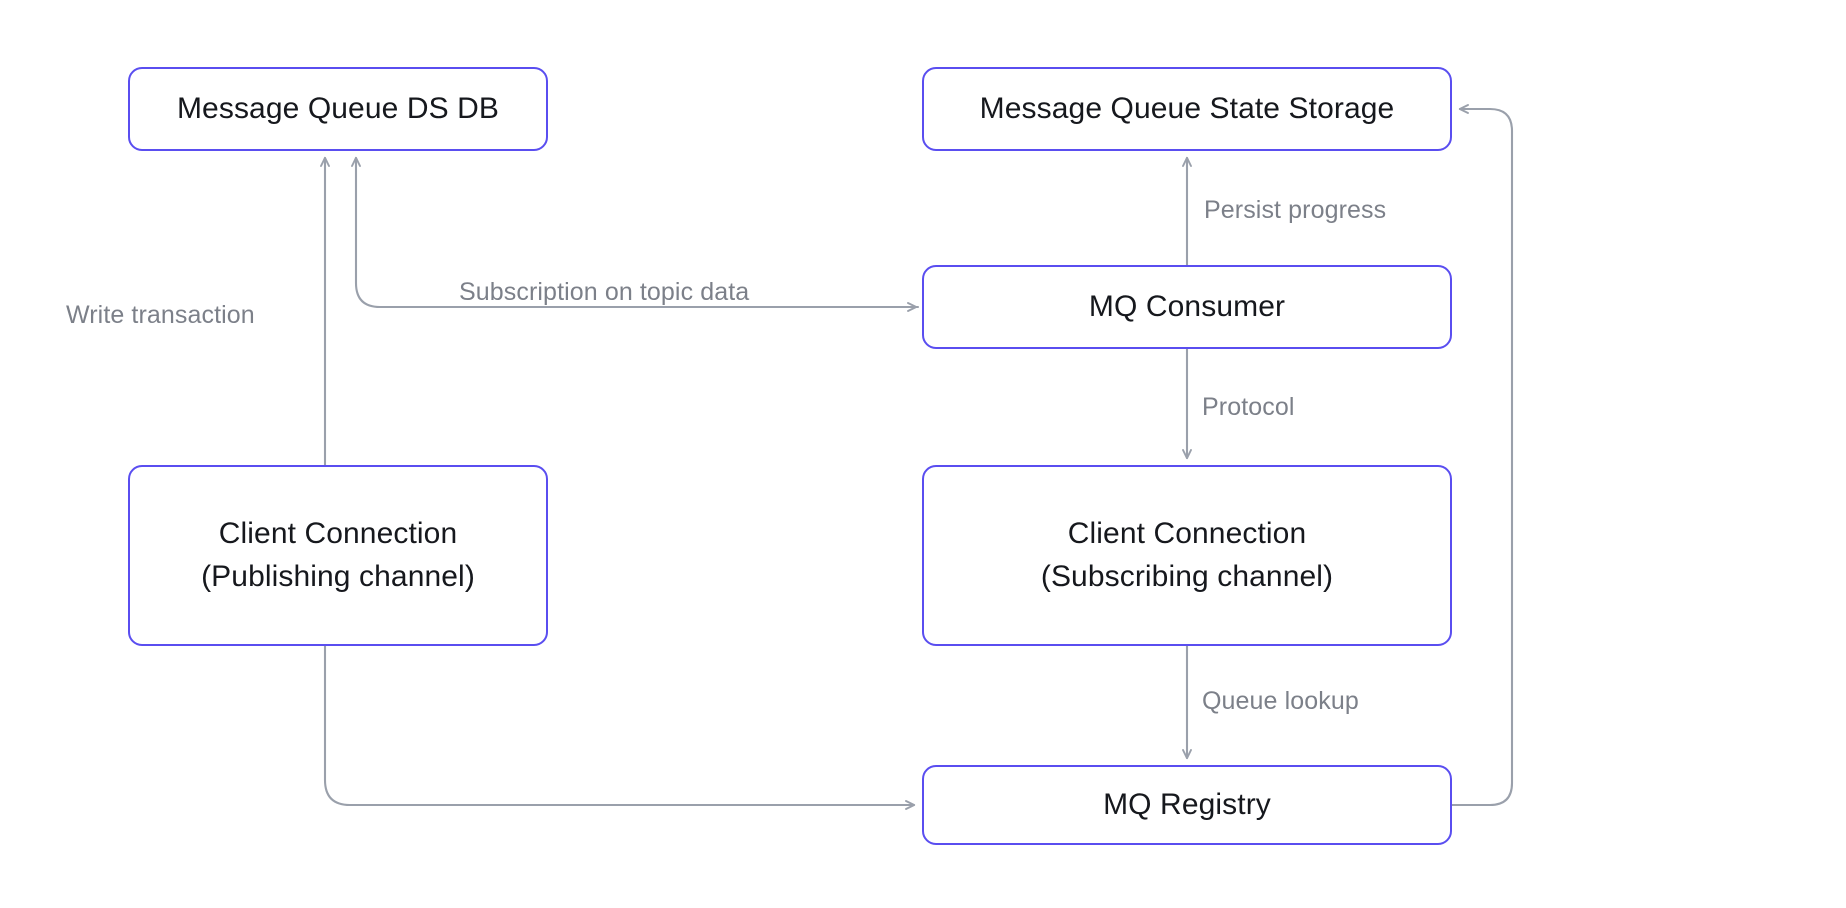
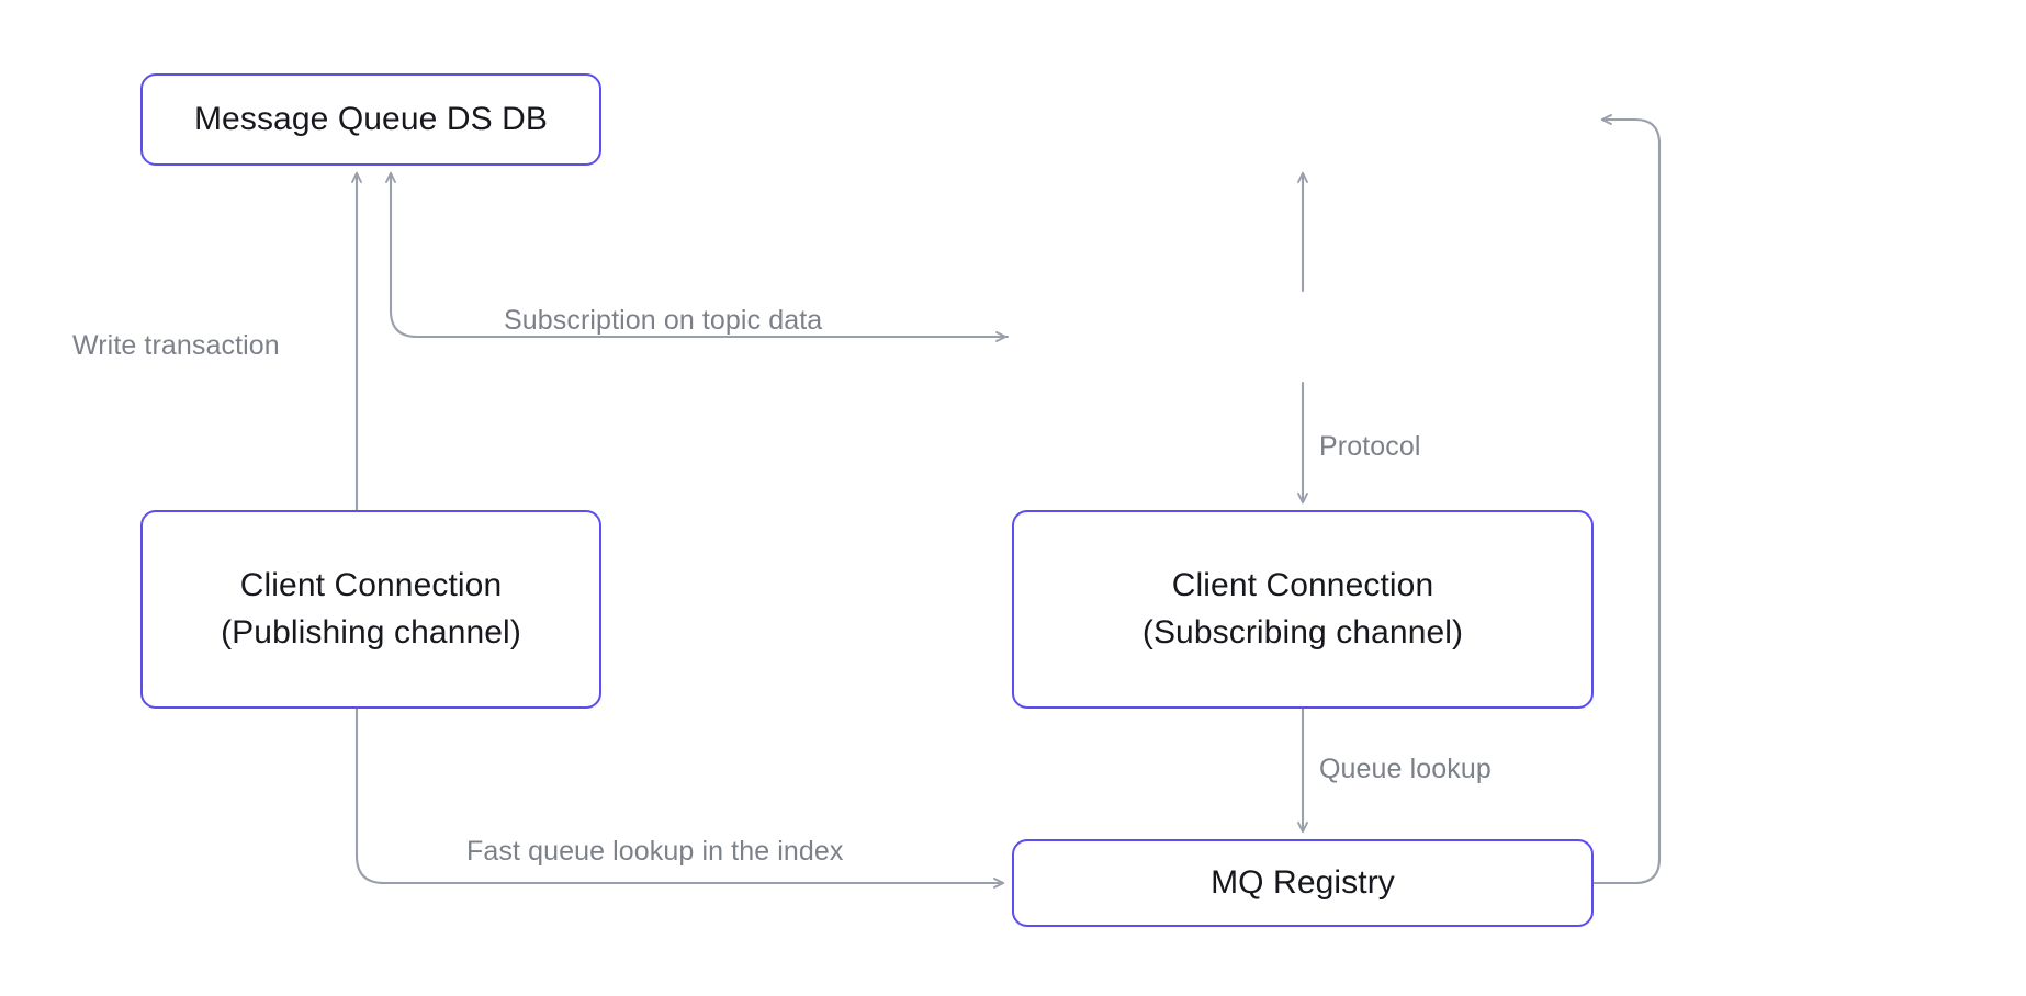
  Message Queue DS DB
- Message Queue State Storage
- MQ Consumer
  Client Connection
  (Publishing channel)
  Client Connection
  (Subscribing channel)
  MQ Registry
  Write transaction
  Subscription on topic data
- Persist progress
  Protocol
  Queue lookup
+ Fast queue lookup in the index
